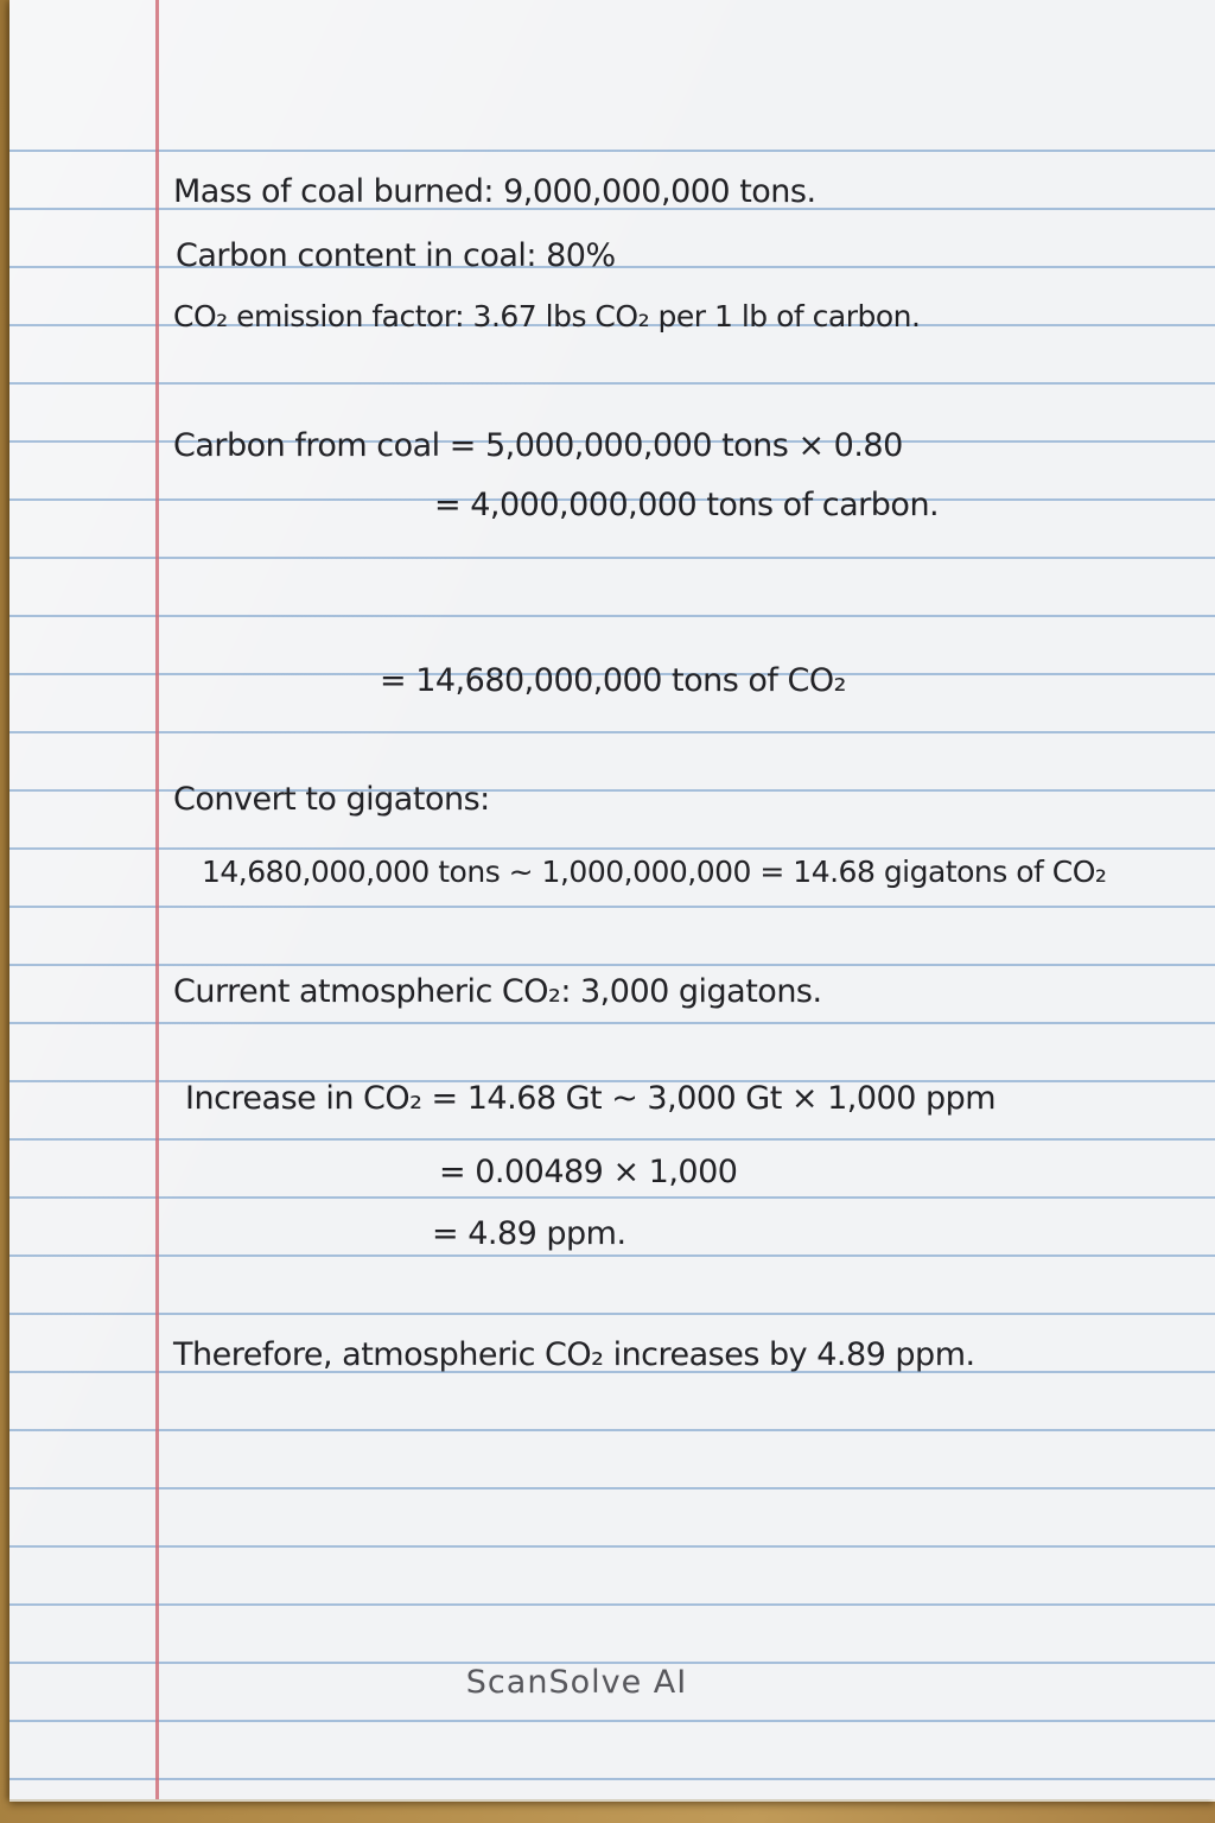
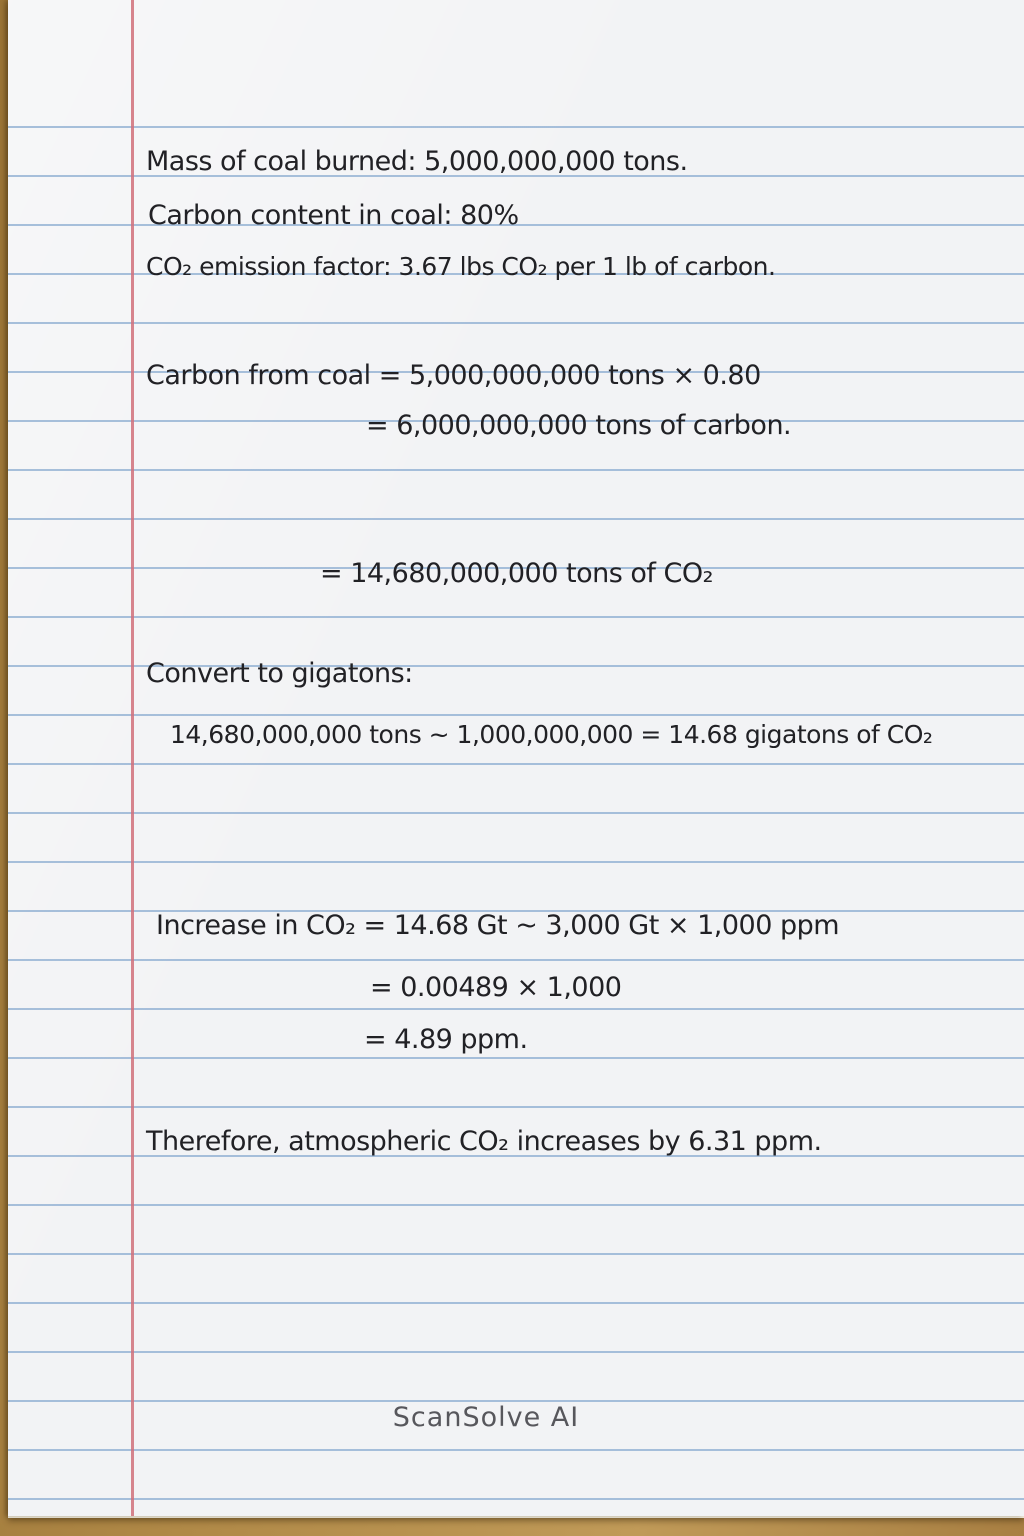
- Mass of coal burned: 9,000,000,000 tons.
+ Mass of coal burned: 5,000,000,000 tons.
  Carbon content in coal: 80%
  CO₂ emission factor: 3.67 lbs CO₂ per 1 lb of carbon.
  Carbon from coal = 5,000,000,000 tons × 0.80
- = 4,000,000,000 tons of carbon.
+ = 6,000,000,000 tons of carbon.
  = 14,680,000,000 tons of CO₂
  Convert to gigatons:
  14,680,000,000 tons ~ 1,000,000,000 = 14.68 gigatons of CO₂
- Current atmospheric CO₂: 3,000 gigatons.
  Increase in CO₂ = 14.68 Gt ~ 3,000 Gt × 1,000 ppm
  = 0.00489 × 1,000
  = 4.89 ppm.
- Therefore, atmospheric CO₂ increases by 4.89 ppm.
+ Therefore, atmospheric CO₂ increases by 6.31 ppm.
  ScanSolve AI
